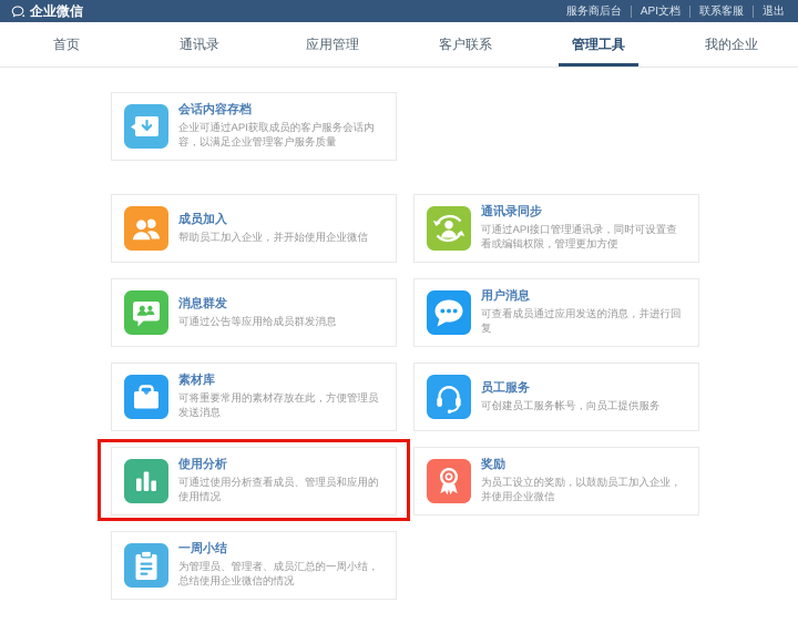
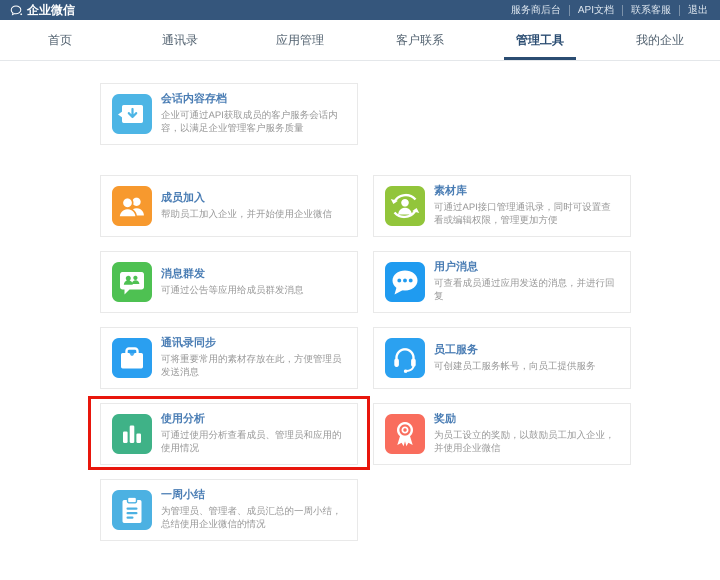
  企业微信
  服务商后台
  API文档
  联系客服
  退出
  首页
  通讯录
  应用管理
  客户联系
  管理工具
  我的企业
  会话内容存档
  企业可通过API获取成员的客户服务会话内容，以满足企业管理客户服务质量
  成员加入
  帮助员工加入企业，并开始使用企业微信
- 通讯录同步
+ 素材库
  可通过API接口管理通讯录，同时可设置查看或编辑权限，管理更加方便
  消息群发
  可通过公告等应用给成员群发消息
  用户消息
  可查看成员通过应用发送的消息，并进行回复
- 素材库
+ 通讯录同步
  可将重要常用的素材存放在此，方便管理员发送消息
  员工服务
  可创建员工服务帐号，向员工提供服务
  使用分析
  可通过使用分析查看成员、管理员和应用的使用情况
  奖励
  为员工设立的奖励，以鼓励员工加入企业，并使用企业微信
  一周小结
  为管理员、管理者、成员汇总的一周小结，总结使用企业微信的情况
